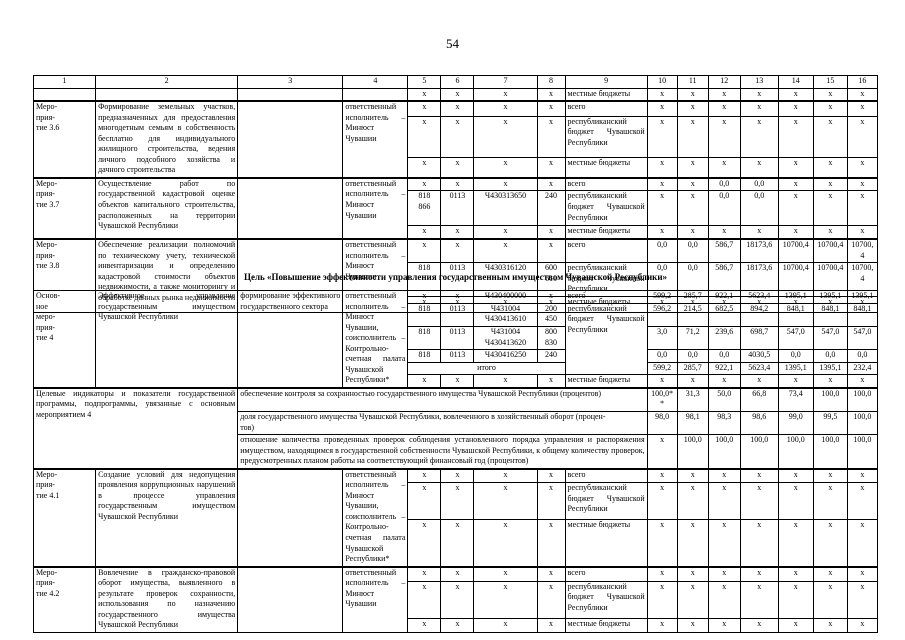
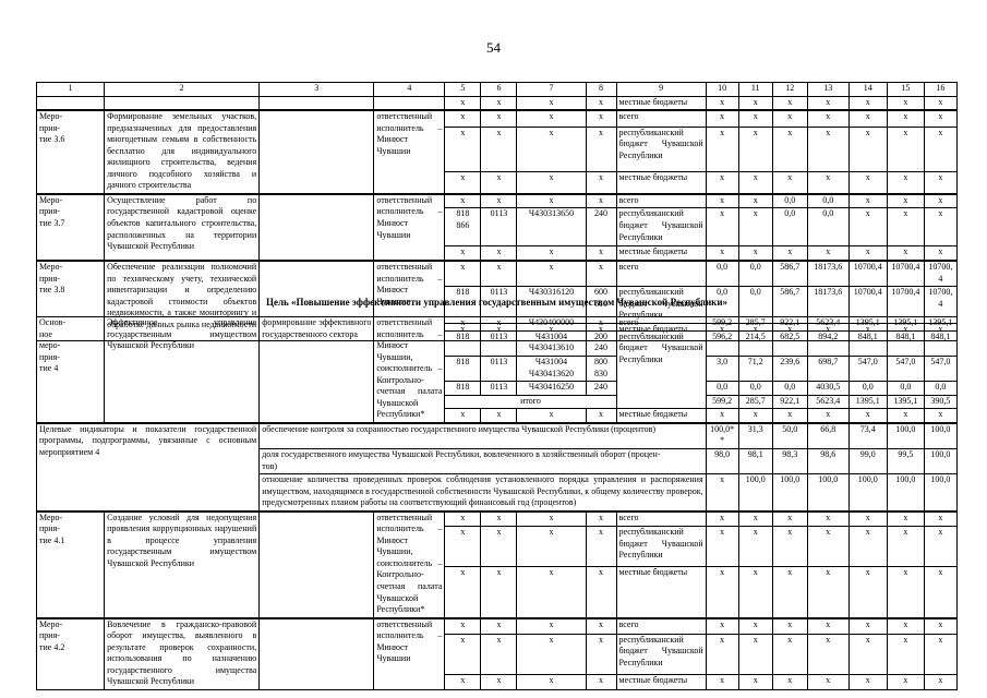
  54
  1	2	3	4	5	6	7	8	9	10	11	12	13	14	15	16
  				x	x	x	x	местные бюджеты	x	x	x	x	x	x	x
  Меро- прия- тие 3.6	Формирование земельных участков, предназначенных для предоставления многодетным семьям в собственность бесплатно для индивидуального жилищного строительства, ведения личного подсобного хозяйства и дачного строительства		ответственный исполнитель – Минюст Чувашии	x	x	x	x	всего	x	x	x	x	x	x	x
  x	x	x	x	республиканский бюджет Чувашской Республики	x	x	x	x	x	x	x
  x	x	x	x	местные бюджеты	x	x	x	x	x	x	x
  Меро- прия- тие 3.7	Осуществление работ по государственной кадастровой оценке объектов капитального строительства, расположенных на территории Чувашской Республики		ответственный исполнитель – Минюст Чувашии	x	x	x	x	всего	x	x	0,0	0,0	x	x	x
  818 866	0113	Ч430313650	240	республиканский бюджет Чувашской Республики	x	x	0,0	0,0	x	x	x
  x	x	x	x	местные бюджеты	x	x	x	x	x	x	x
  Меро- прия- тие 3.8	Обеспечение реализации полномочий по техническому учету, технической инвентаризации и определению кадастровой стоимости объектов недвижимости, а также мониторингу и обработке данных рынка недвижимости		ответственный исполнитель – Минюст Чувашии	x	x	x	x	всего	0,0	0,0	586,7	18173,6	10700,4	10700,4	10700,4
  818	0113	Ч430316120	600 610	республиканский бюджет Чувашской Республики	0,0	0,0	586,7	18173,6	10700,4	10700,4	10700,4
  x	x	x	x	местные бюджеты	x	x	x	x	x	x	x
  Цель «Повышение эффективности управления государственным имуществом Чувашской Республики»
  Основ- ное меро- прия- тие 4	Эффективное управление государственным имуществом Чувашской Республики	формирование эффективного государственного сектора	ответственный исполнитель – Минюст Чувашии, соиспол­нитель – Контрольно-счетная палата Чувашской Республики*	x	x	Ч430400000	x	всего	599,2	285,7	922,1	5623,4	1395,1	1395,1	1395,1
- 818	0113	Ч431004 Ч430413610	200 450	республиканский бюджет Чувашской Республики	596,2	214,5	682,5	894,2	848,1	848,1	848,1
+ 818	0113	Ч431004 Ч430413610	200 240	республиканский бюджет Чувашской Республики	596,2	214,5	682,5	894,2	848,1	848,1	848,1
  818	0113	Ч431004 Ч430413620	800 830	3,0	71,2	239,6	698,7	547,0	547,0	547,0
  818	0113	Ч430416250	240	0,0	0,0	0,0	4030,5	0,0	0,0	0,0
- итого	599,2	285,7	922,1	5623,4	1395,1	1395,1	232,4
+ итого	599,2	285,7	922,1	5623,4	1395,1	1395,1	390,5
  x	x	x	x	местные бюджеты	x	x	x	x	x	x	x
  Целевые индикаторы и показатели государственной программы, подпрограммы, увязанные с основным мероприятием 4	обеспечение контроля за сохранностью государственного имущества Чувашской Республики (процентов)	100,0**	31,3	50,0	66,8	73,4	100,0	100,0
  доля государственного имущества Чувашской Республики, вовлеченного в хозяйственный оборот (процен- тов)	98,0	98,1	98,3	98,6	99,0	99,5	100,0
  отношение количества проведенных проверок соблюдения установленного порядка управления и распоряжения имуществом, находящимся в государственной собственности Чувашской Республики, к общему количеству проверок, предусмотренных планом работы на соответствующий финансовый год (процентов)	x	100,0	100,0	100,0	100,0	100,0	100,0
  Меро- прия- тие 4.1	Создание условий для недопущения проявления коррупционных нарушений в процессе управления государственным имуществом Чувашской Республики		ответственный исполнитель – Минюст Чувашии, соиспол­нитель – Контрольно-счетная палата Чувашской Республики*	x	x	x	x	всего	x	x	x	x	x	x	x
  x	x	x	x	республиканский бюджет Чувашской Республики	x	x	x	x	x	x	x
  x	x	x	x	местные бюджеты	x	x	x	x	x	x	x
  Меро- прия- тие 4.2	Вовлечение в гражданско-правовой оборот имущества, выявленного в результате проверок сохранности, использования по назначению государственного имущества Чувашской Республики		ответственный исполнитель – Минюст Чувашии	x	x	x	x	всего	x	x	x	x	x	x	x
  x	x	x	x	республиканский бюджет Чувашской Республики	x	x	x	x	x	x	x
  x	x	x	x	местные бюджеты	x	x	x	x	x	x	x
